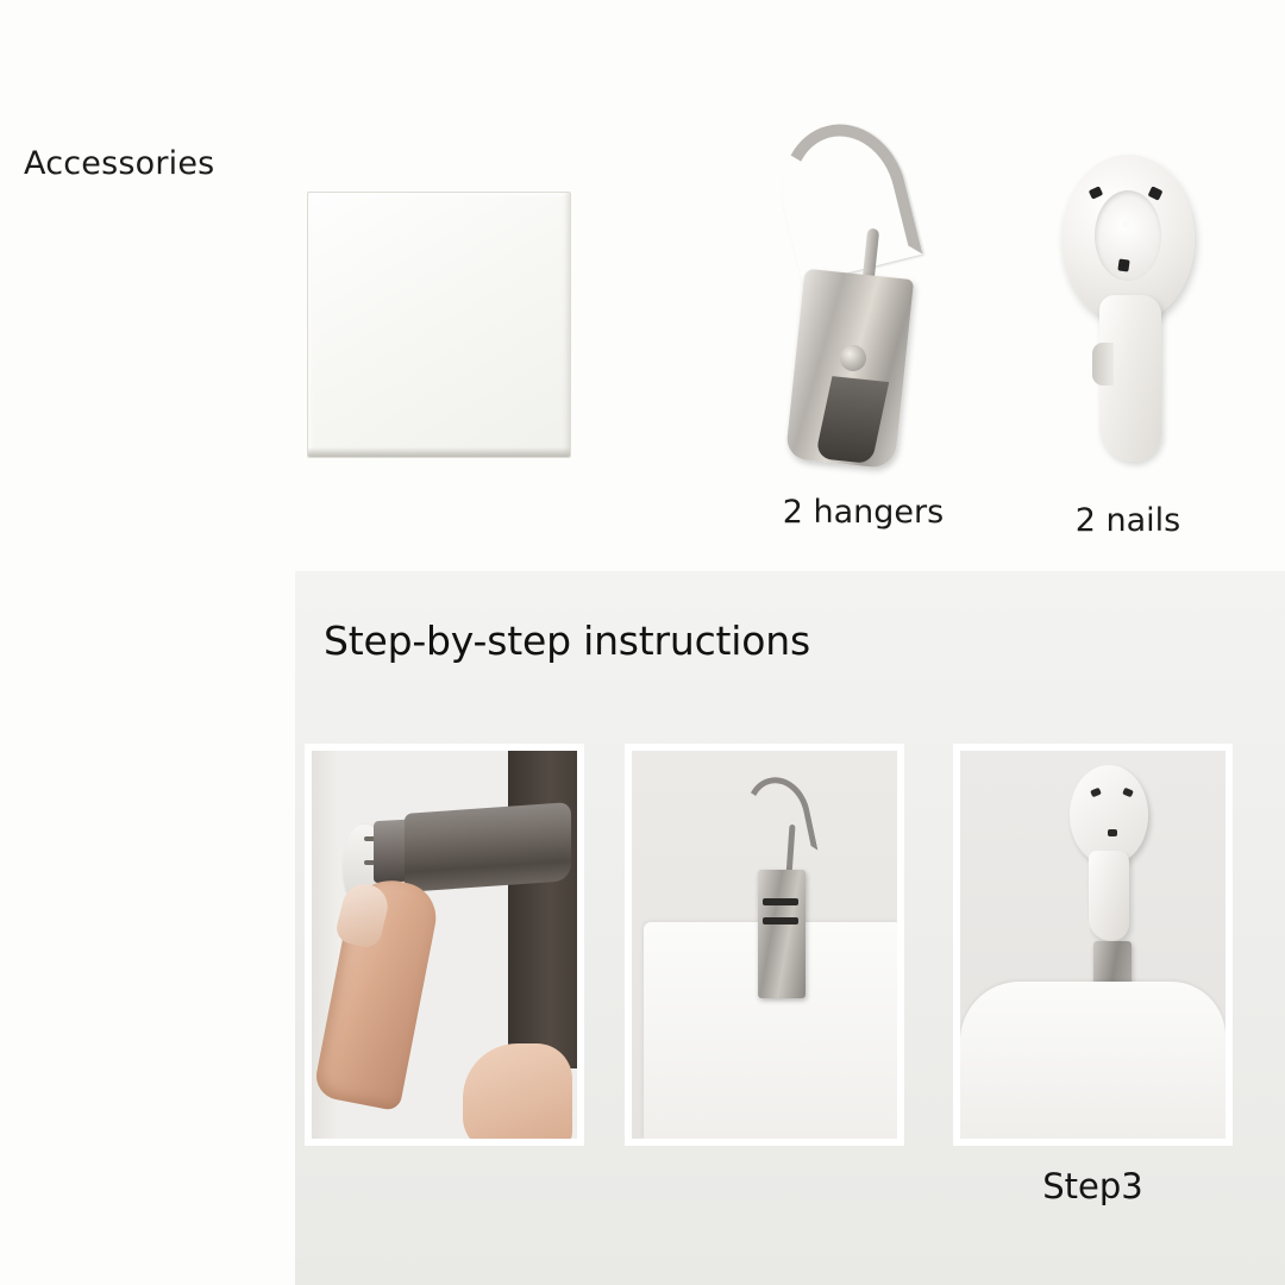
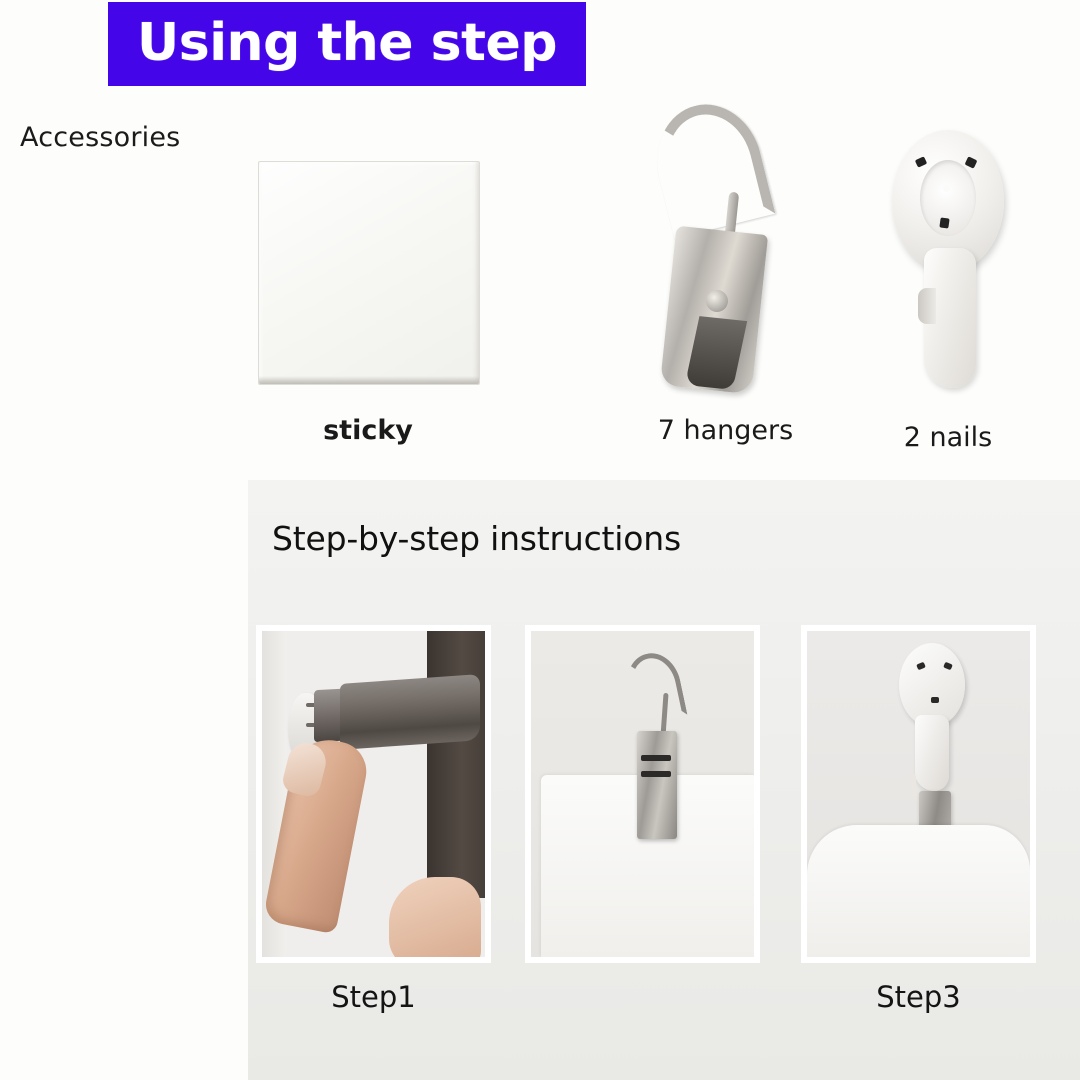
+ Using the step
  Accessories
+ sticky
- 2 hangers
+ 7 hangers
  2 nails
  Step-by-step instructions
+ Step1
  Step3
